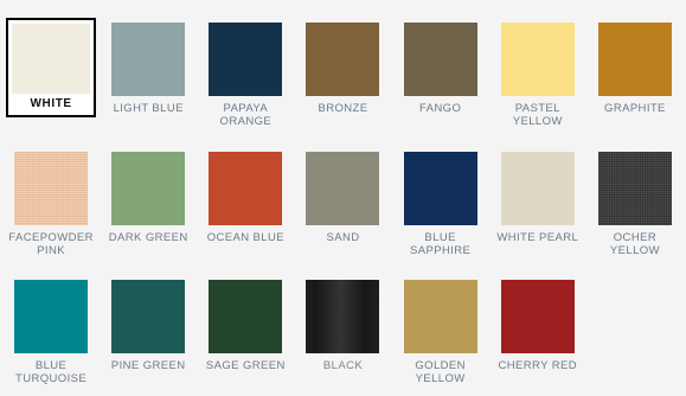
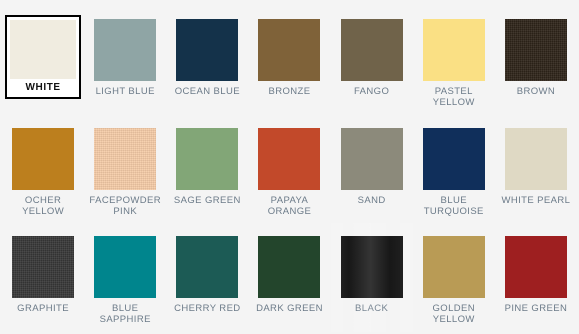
  WHITE
  LIGHT BLUE
- PAPAYA ORANGE
+ OCEAN BLUE
  BRONZE
  FANGO
  PASTEL YELLOW
+ BROWN
- GRAPHITE
+ OCHER YELLOW
  FACEPOWDER PINK
- DARK GREEN
+ SAGE GREEN
- OCEAN BLUE
+ PAPAYA ORANGE
  SAND
- BLUE SAPPHIRE
+ BLUE TURQUOISE
  WHITE PEARL
- OCHER YELLOW
+ GRAPHITE
- BLUE TURQUOISE
+ BLUE SAPPHIRE
- PINE GREEN
+ CHERRY RED
- SAGE GREEN
+ DARK GREEN
  GOLDEN YELLOW
- CHERRY RED
+ PINE GREEN
